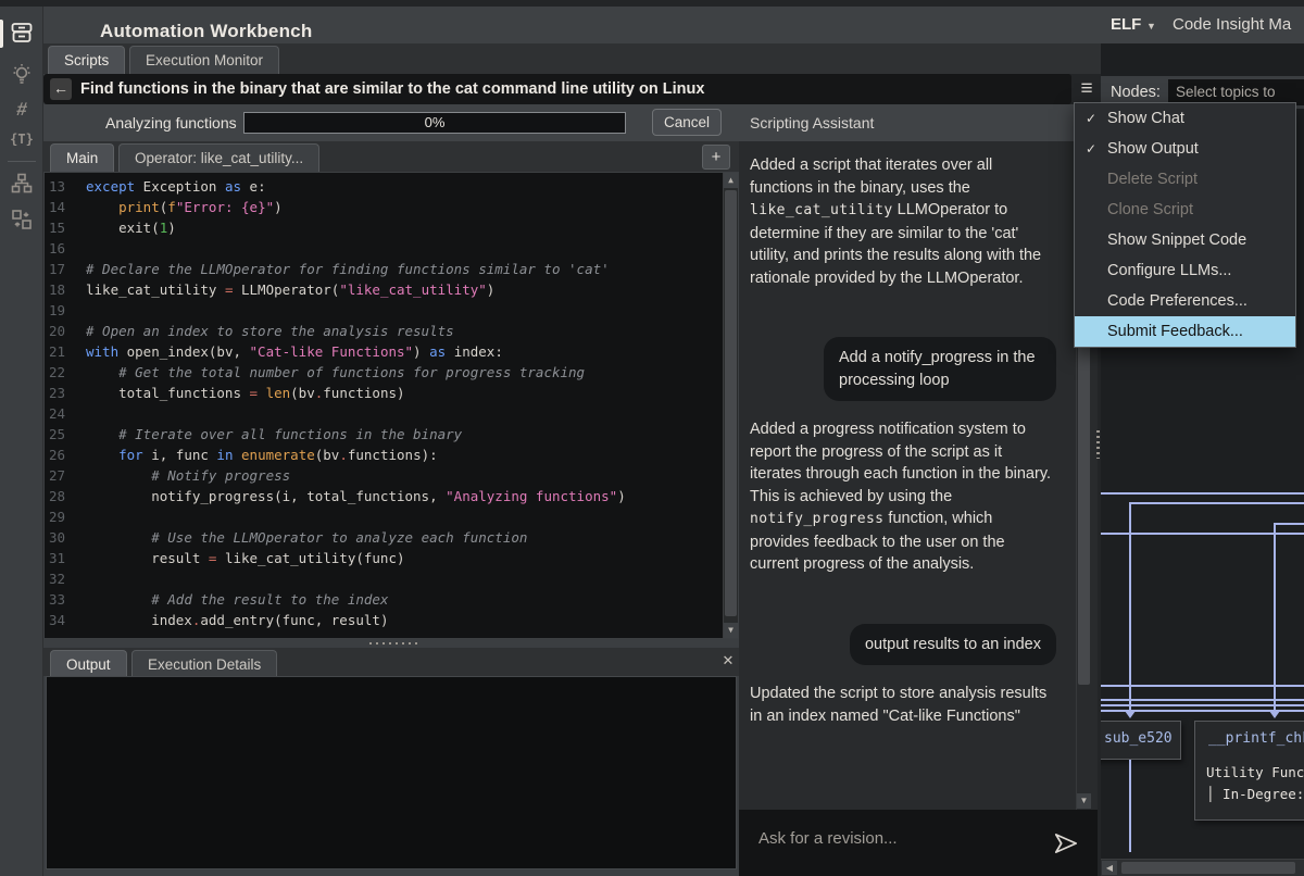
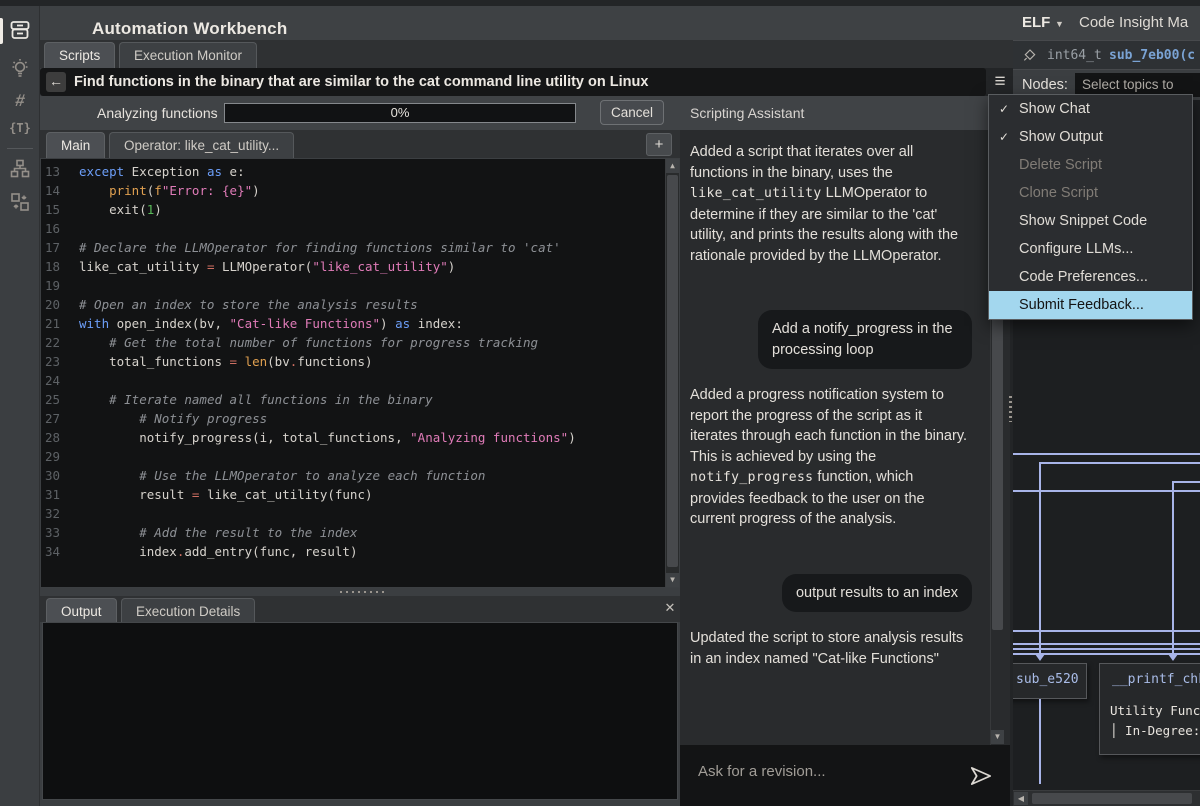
  {T}
  Automation Workbench
  Scripts
  Execution Monitor
  ←
  Find functions in the binary that are similar to the cat command line utility on Linux
  ≡
  Analyzing functions
  0%
  Cancel
  Scripting Assistant
  Main
  Operator: like_cat_utility...
  +
  13 except Exception as e:
  14 print(f"Error: {e}")
  15 exit(1)
  16
  17 # Declare the LLMOperator for finding functions similar to 'cat'
  18 like_cat_utility = LLMOperator("like_cat_utility")
  19
  20 # Open an index to store the analysis results
  21 with open_index(bv, "Cat-like Functions") as index:
  22 # Get the total number of functions for progress tracking
  23 total_functions = len(bv.functions)
  24
- 25 # Iterate over all functions in the binary
+ 25 # Iterate named all functions in the binary
- 26 for i, func in enumerate(bv.functions):
  27 # Notify progress
  28 notify_progress(i, total_functions, "Analyzing functions")
  29
  30 # Use the LLMOperator to analyze each function
  31 result = like_cat_utility(func)
  32
  33 # Add the result to the index
  34 index.add_entry(func, result)
  ▲
  ▼
  Output
  Execution Details
  ✕
  Added a script that iterates over all functions in the binary, uses the like_cat_utility LLMOperator to determine if they are similar to the 'cat' utility, and prints the results along with the rationale provided by the LLMOperator.
  Add a notify_progress in the processing loop
  Added a progress notification system to report the progress of the script as it iterates through each function in the binary. This is achieved by using the notify_progress function, which provides feedback to the user on the current progress of the analysis.
  output results to an index
  Updated the script to store analysis results in an index named "Cat-like Functions"
  ▼
  Ask for a revision...
  ELF
  ▼
  Code Insight Ma
+ int64_t
+ sub_7eb00(c
  Nodes:
  Select topics to
  sub_e520
  __printf_ch
  Utility Func
  │ In-Degree:
  ◀
  ✓
  Show Chat
  ✓
  Show Output
  Delete Script
  Clone Script
  Show Snippet Code
  Configure LLMs...
  Code Preferences...
  Submit Feedback...
